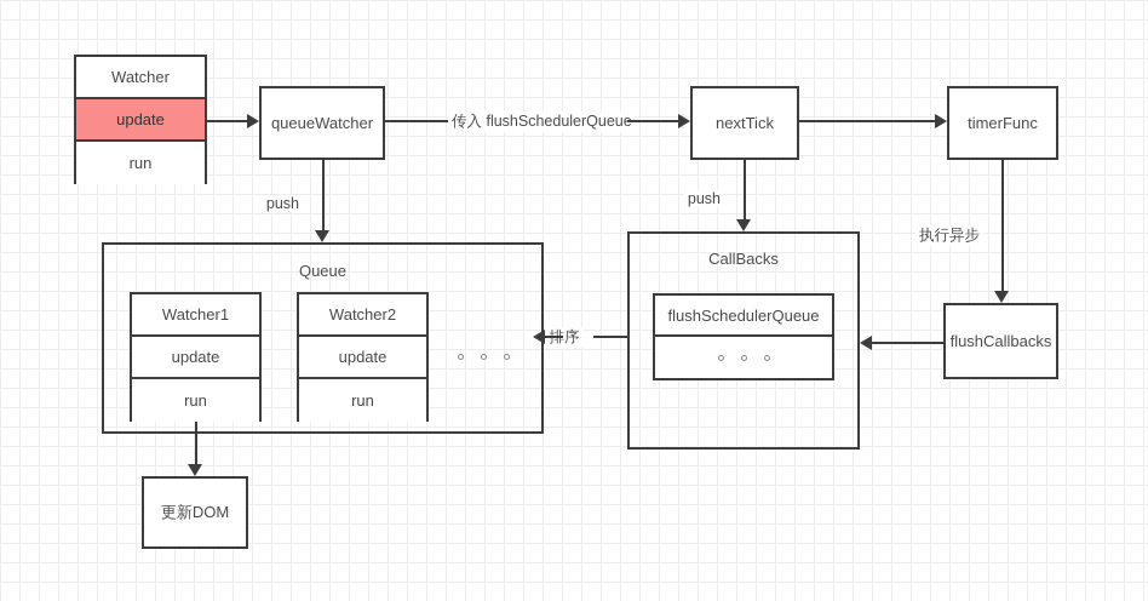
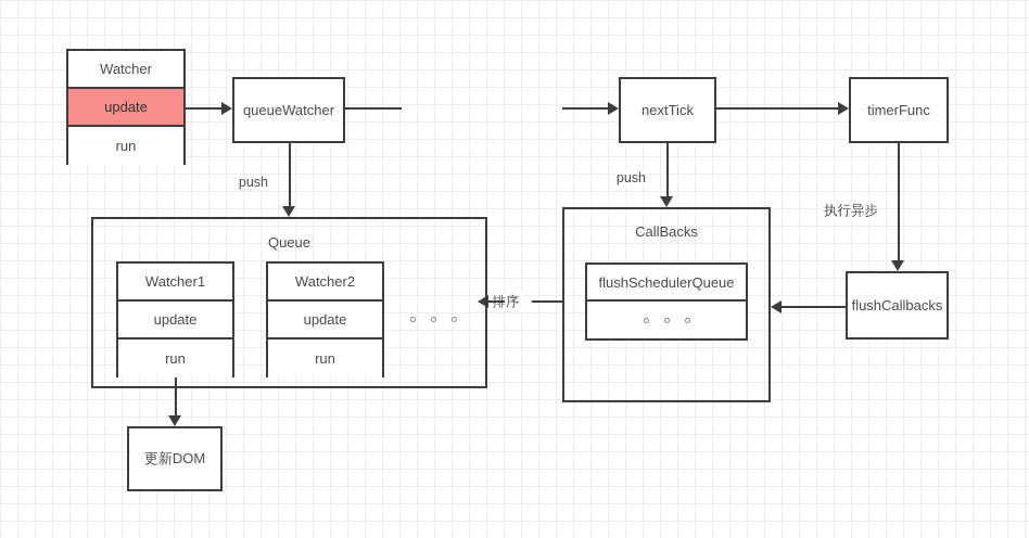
  Watcher
  update
  run
  queueWatcher
  nextTick
  timerFunc
  flushCallbacks
  更新DOM
  Queue
  Watcher1
  update
  run
  Watcher2
  update
  run
  CallBacks
  flushSchedulerQueue
- 传入 flushSchedulerQueue
  push
  push
  执行异步
  排序
